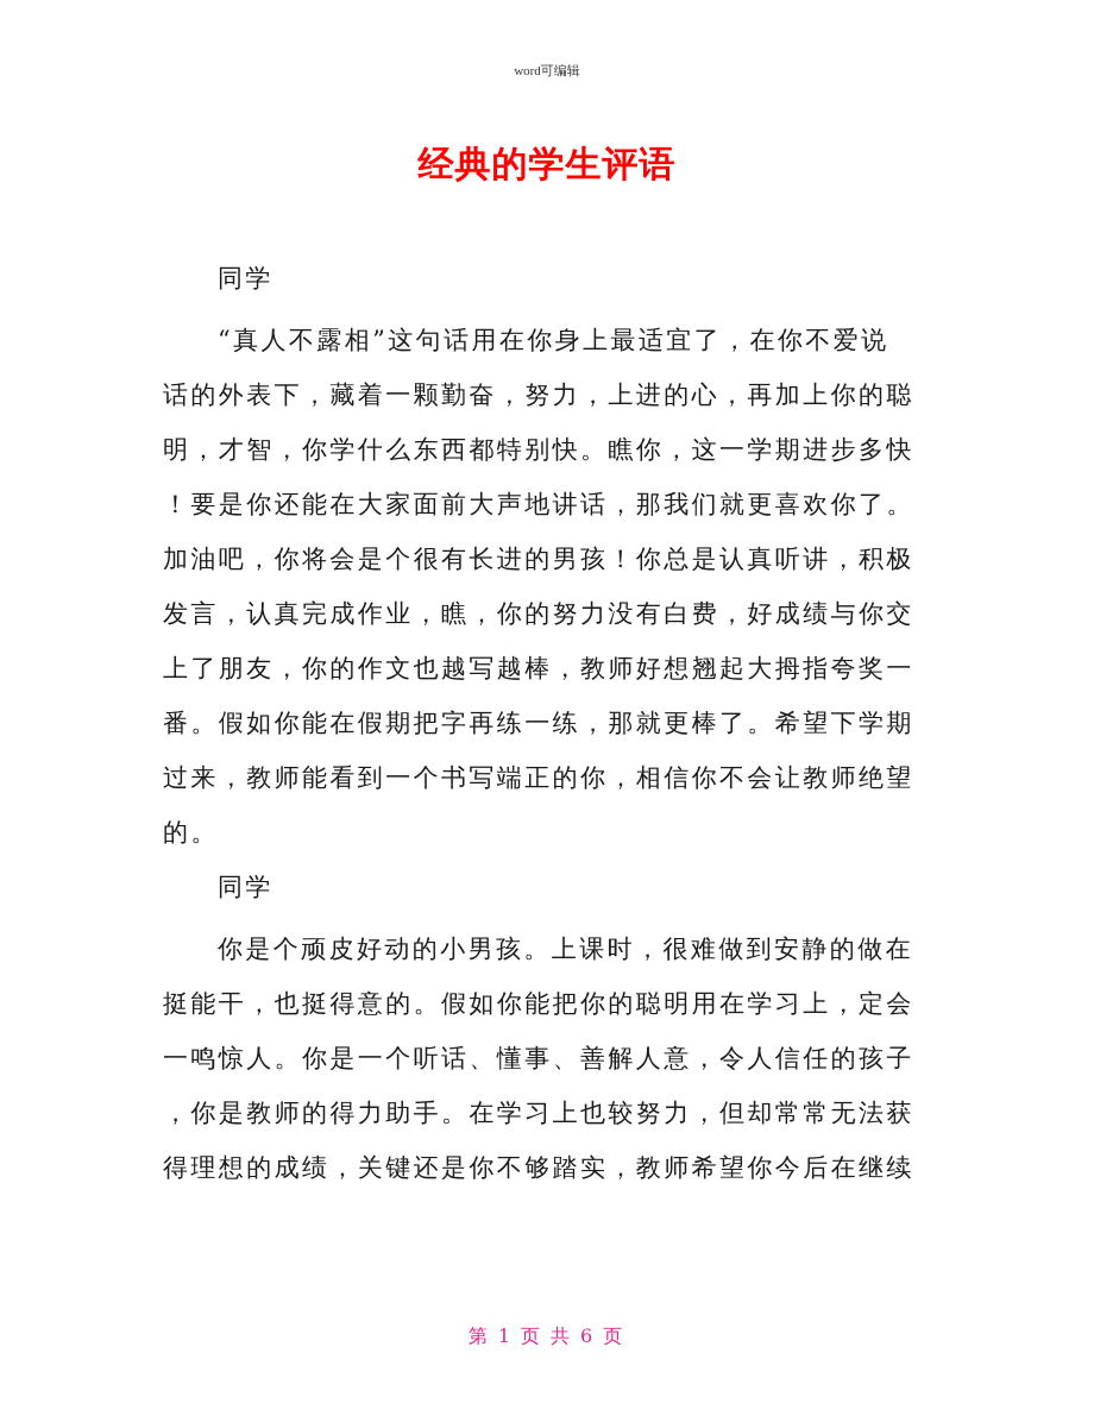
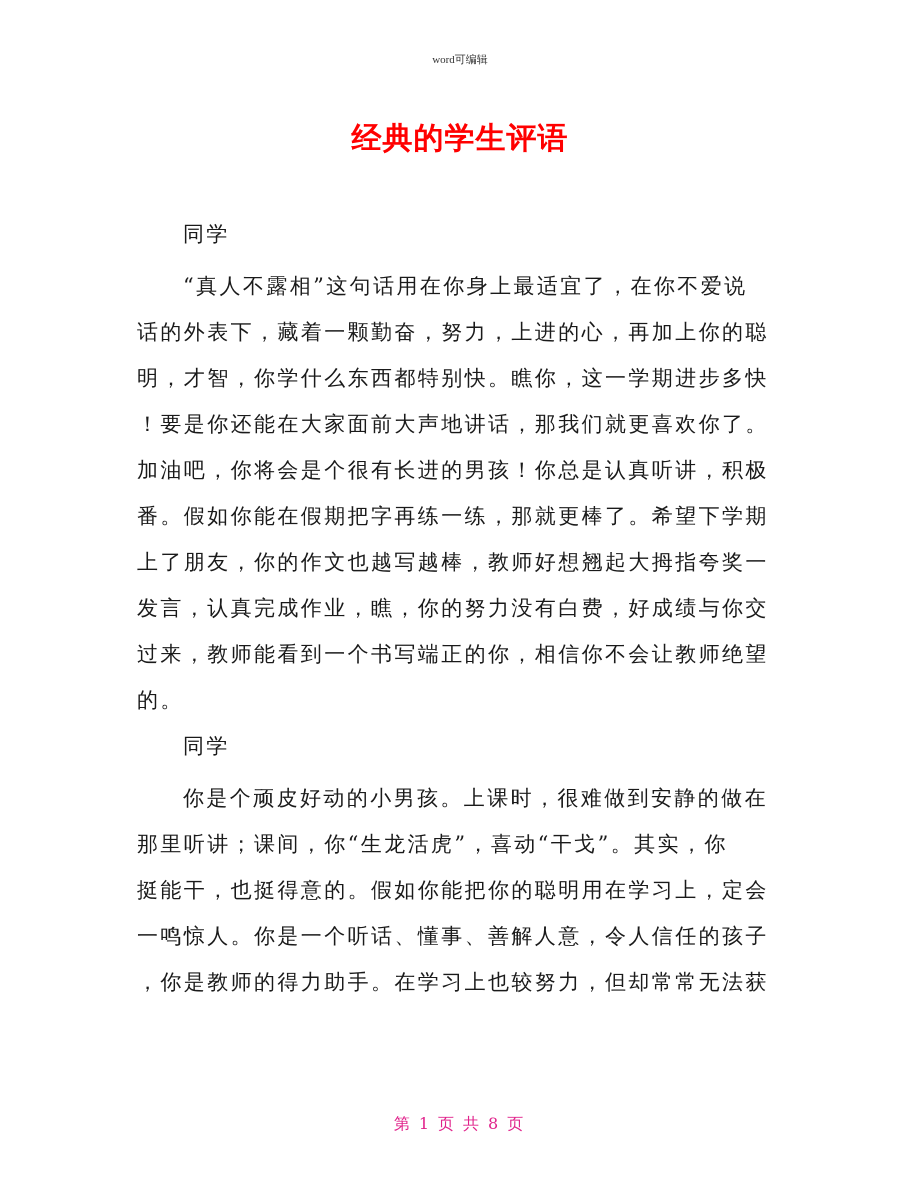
  word可编辑
  经典的学生评语
  同学
  “真人不露相”这句话用在你身上最适宜了，在你不爱说
  话的外表下，藏着一颗勤奋，努力，上进的心，再加上你的聪
  明，才智，你学什么东西都特别快。瞧你，这一学期进步多快
  ！要是你还能在大家面前大声地讲话，那我们就更喜欢你了。
  加油吧，你将会是个很有长进的男孩！你总是认真听讲，积极
- 发言，认真完成作业，瞧，你的努力没有白费，好成绩与你交
+ 番。假如你能在假期把字再练一练，那就更棒了。希望下学期
  上了朋友，你的作文也越写越棒，教师好想翘起大拇指夸奖一
- 番。假如你能在假期把字再练一练，那就更棒了。希望下学期
+ 发言，认真完成作业，瞧，你的努力没有白费，好成绩与你交
  过来，教师能看到一个书写端正的你，相信你不会让教师绝望
  的。
  同学
  你是个顽皮好动的小男孩。上课时，很难做到安静的做在
+ 那里听讲；课间，你“生龙活虎”，喜动“干戈”。其实，你
  挺能干，也挺得意的。假如你能把你的聪明用在学习上，定会
  一鸣惊人。你是一个听话、懂事、善解人意，令人信任的孩子
  ，你是教师的得力助手。在学习上也较努力，但却常常无法获
- 得理想的成绩，关键还是你不够踏实，教师希望你今后在继续
- 第 1 页 共 6 页
+ 第 1 页 共 8 页
